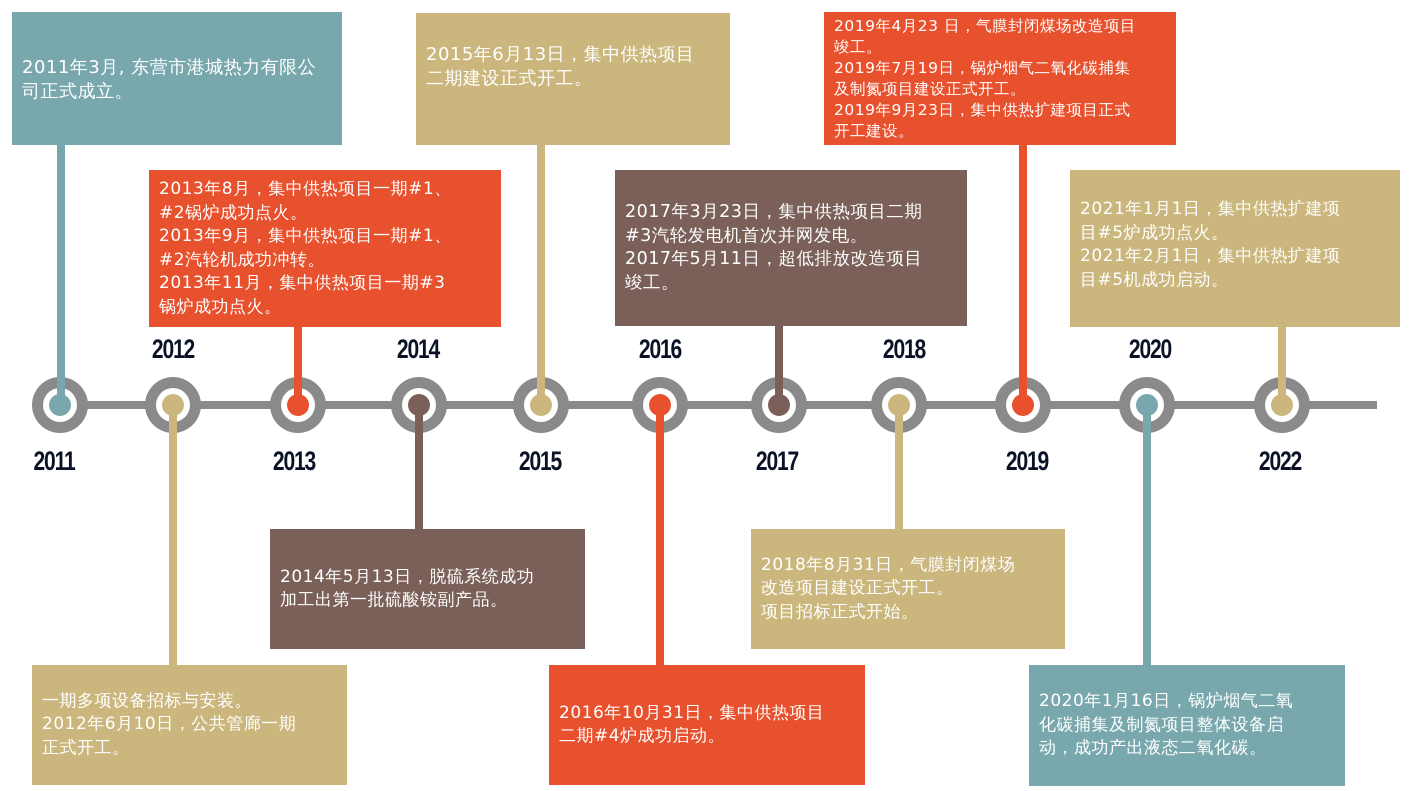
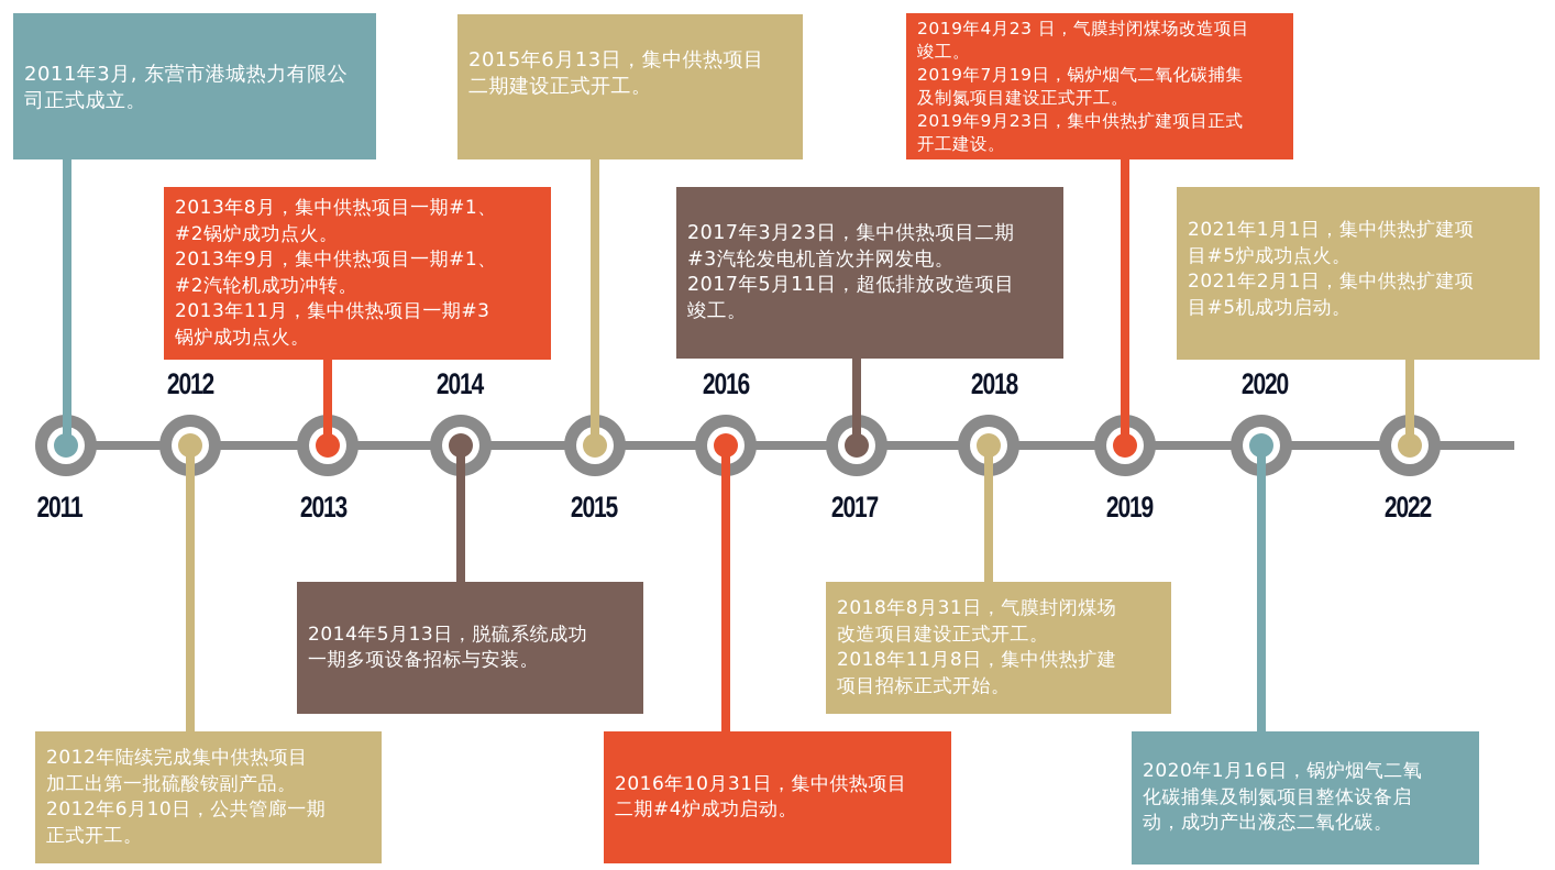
  2011年3月, 东营市港城热力有限公
  司正式成立。
  2013年8月，集中供热项目一期#1、
  #2锅炉成功点火。
  2013年9月，集中供热项目一期#1、
  #2汽轮机成功冲转。
  2013年11月，集中供热项目一期#3
  锅炉成功点火。
  2015年6月13日，集中供热项目
  二期建设正式开工。
  2017年3月23日，集中供热项目二期
  #3汽轮发电机首次并网发电。
  2017年5月11日，超低排放改造项目
  竣工。
  2019年4月23 日，气膜封闭煤场改造项目
  竣工。
  2019年7月19日，锅炉烟气二氧化碳捕集
  及制氮项目建设正式开工。
  2019年9月23日，集中供热扩建项目正式
  开工建设。
  2021年1月1日，集中供热扩建项
  目#5炉成功点火。
  2021年2月1日，集中供热扩建项
  目#5机成功启动。
+ 2012年陆续完成集中供热项目
- 一期多项设备招标与安装。
+ 加工出第一批硫酸铵副产品。
  2012年6月10日，公共管廊一期
  正式开工。
  2014年5月13日，脱硫系统成功
- 加工出第一批硫酸铵副产品。
+ 一期多项设备招标与安装。
  2016年10月31日，集中供热项目
  二期#4炉成功启动。
  2018年8月31日，气膜封闭煤场
  改造项目建设正式开工。
+ 2018年11月8日，集中供热扩建
  项目招标正式开始。
  2020年1月16日，锅炉烟气二氧
  化碳捕集及制氮项目整体设备启
  动，成功产出液态二氧化碳。
  2011
  2012
  2013
  2014
  2015
  2016
  2017
  2018
  2019
  2020
  2022
